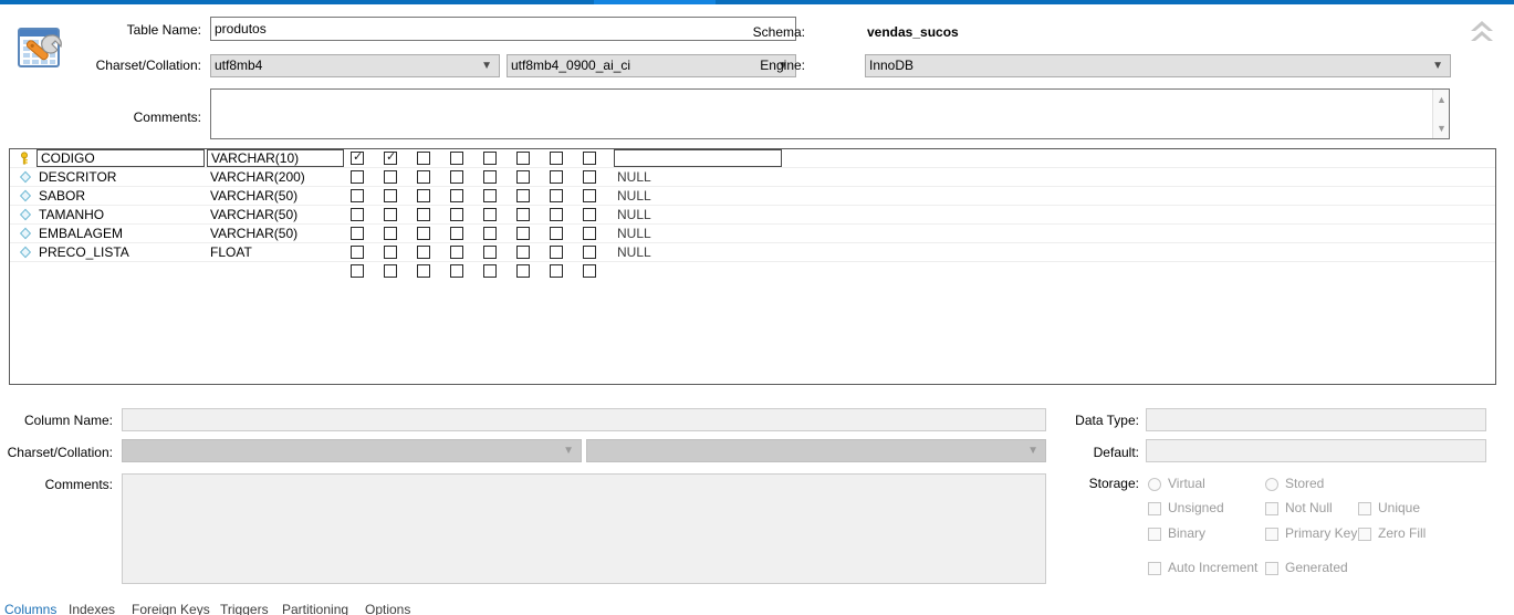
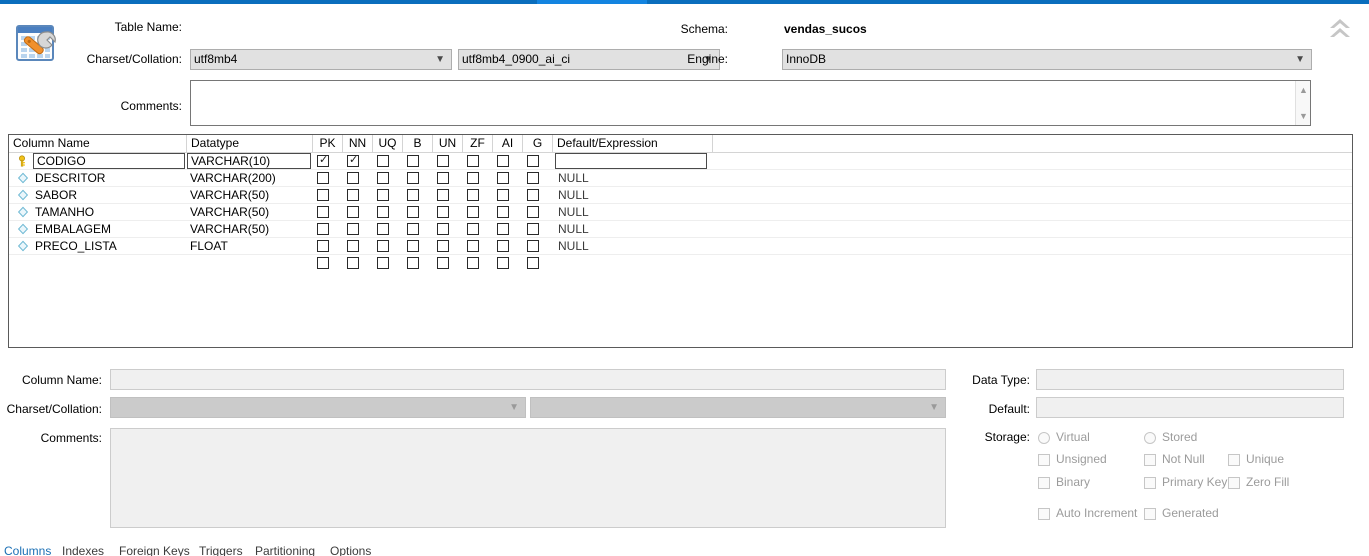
  Table Name:
- produtos
  Schema:
  vendas_sucos
  Charset/Collation:
  utf8mb4
  ▼
  utf8mb4_0900_ai_ci
  ▼
  Engine:
  InnoDB
  ▼
  Comments:
  ▲
  ▼
+ Column Name
+ Datatype
+ PK
+ NN
+ UQ
+ B
+ UN
+ ZF
+ AI
+ G
+ Default/Expression
  CODIGO
  VARCHAR(10)
  ✓
  ✓
  DESCRITOR
  VARCHAR(200)
  NULL
  SABOR
  VARCHAR(50)
  NULL
  TAMANHO
  VARCHAR(50)
  NULL
  EMBALAGEM
  VARCHAR(50)
  NULL
  PRECO_LISTA
  FLOAT
  NULL
  Column Name:
  Charset/Collation:
  ▼
  ▼
  Comments:
  Data Type:
  Default:
  Storage:
  Virtual
  Stored
  Unsigned
  Not Null
  Unique
  Binary
  Primary Key
  Zero Fill
  Auto Increment
  Generated
  Columns
  Indexes
  Foreign Keys
  Triggers
  Partitioning
  Options
